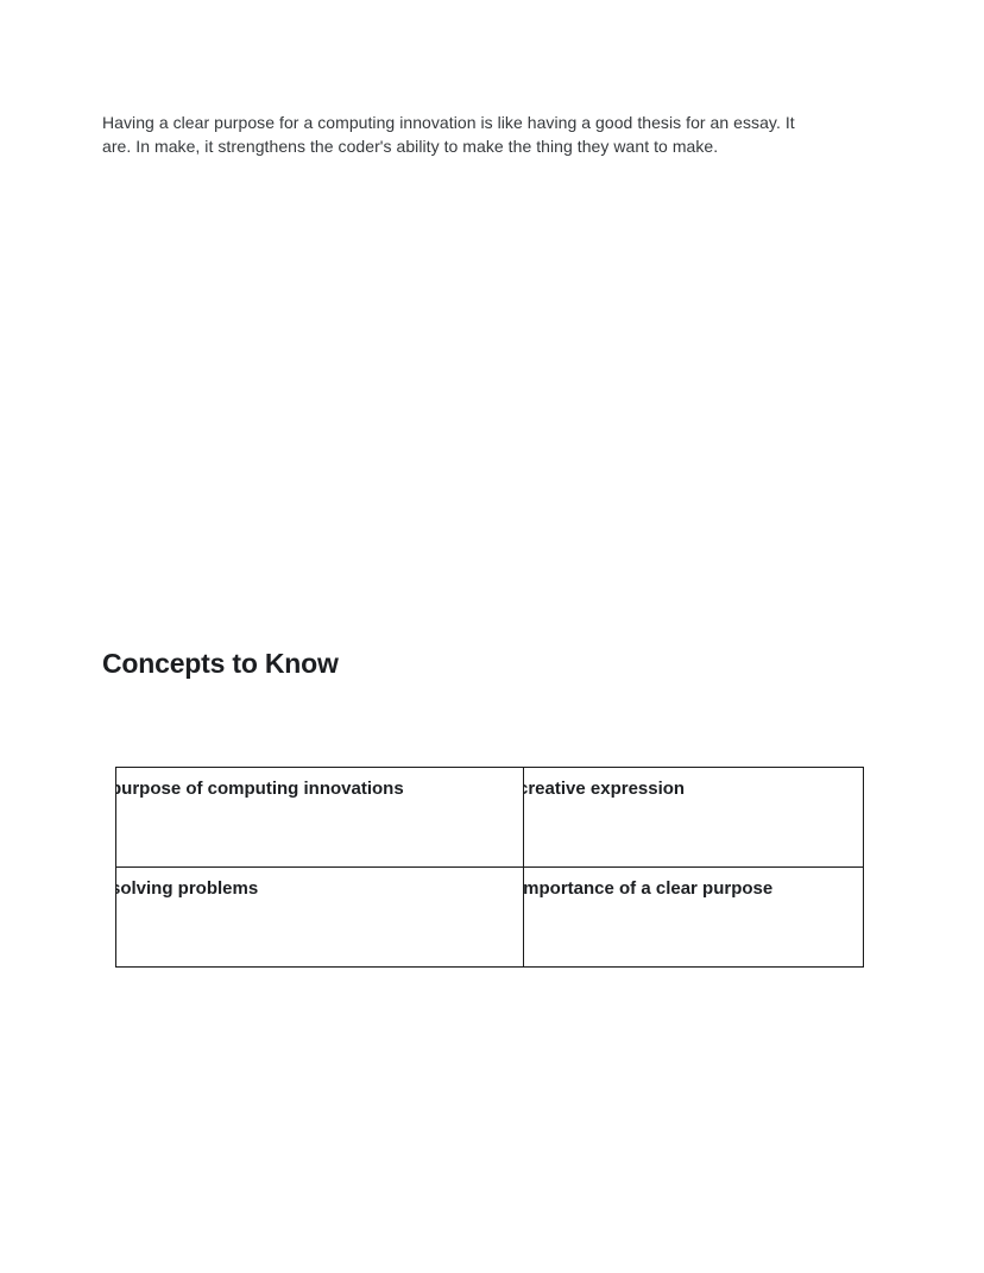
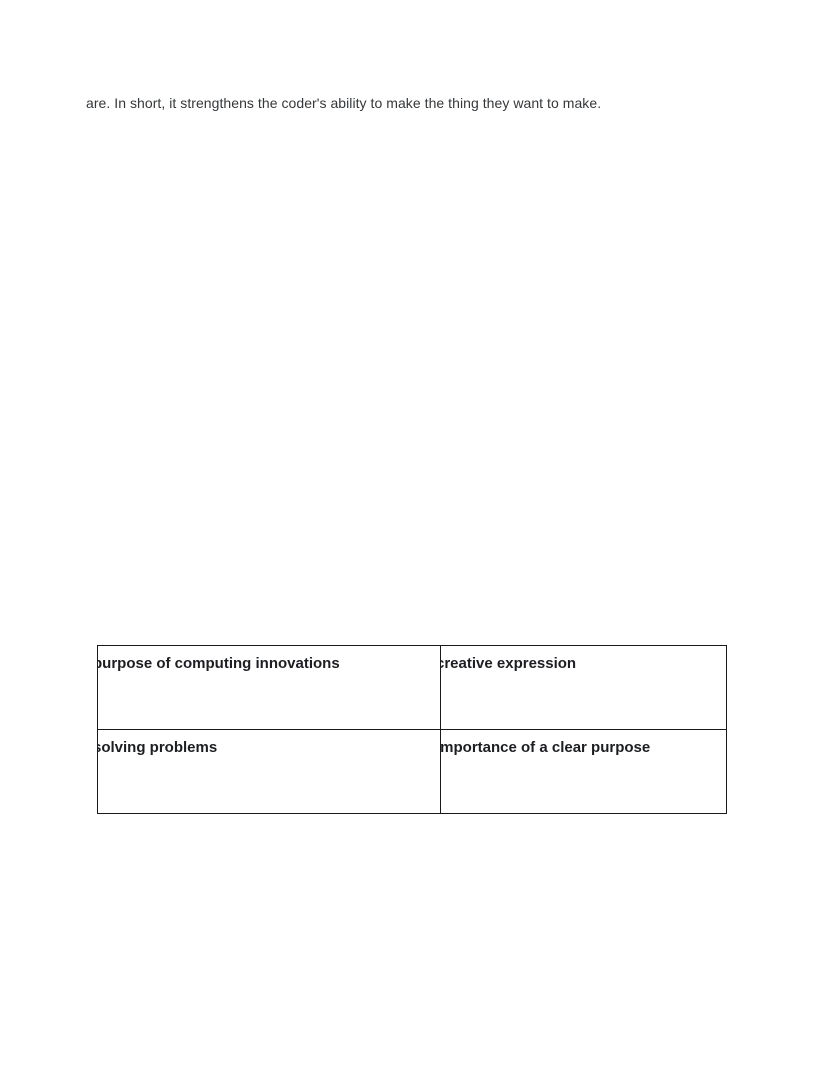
- Having a clear purpose for a computing innovation is like having a good thesis for an essay. It
- are. In make, it strengthens the coder's ability to make the thing they want to make.
+ are. In short, it strengthens the coder's ability to make the thing they want to make.
- Concepts to Know
  purpose of computing innovations	creative expression
  solving problems	mportance of a clear purpose
